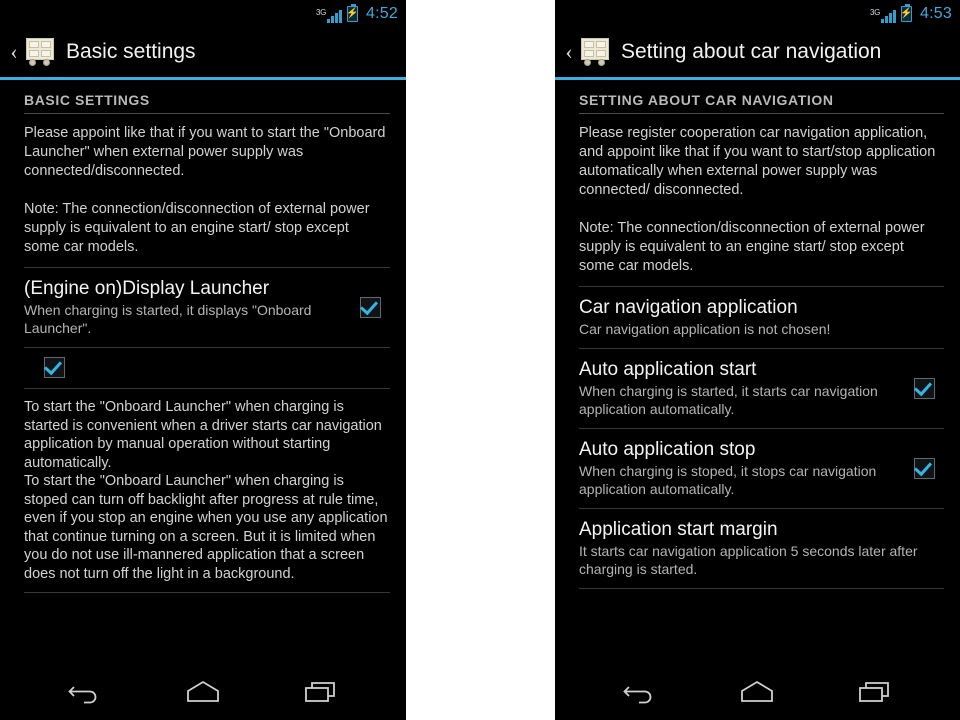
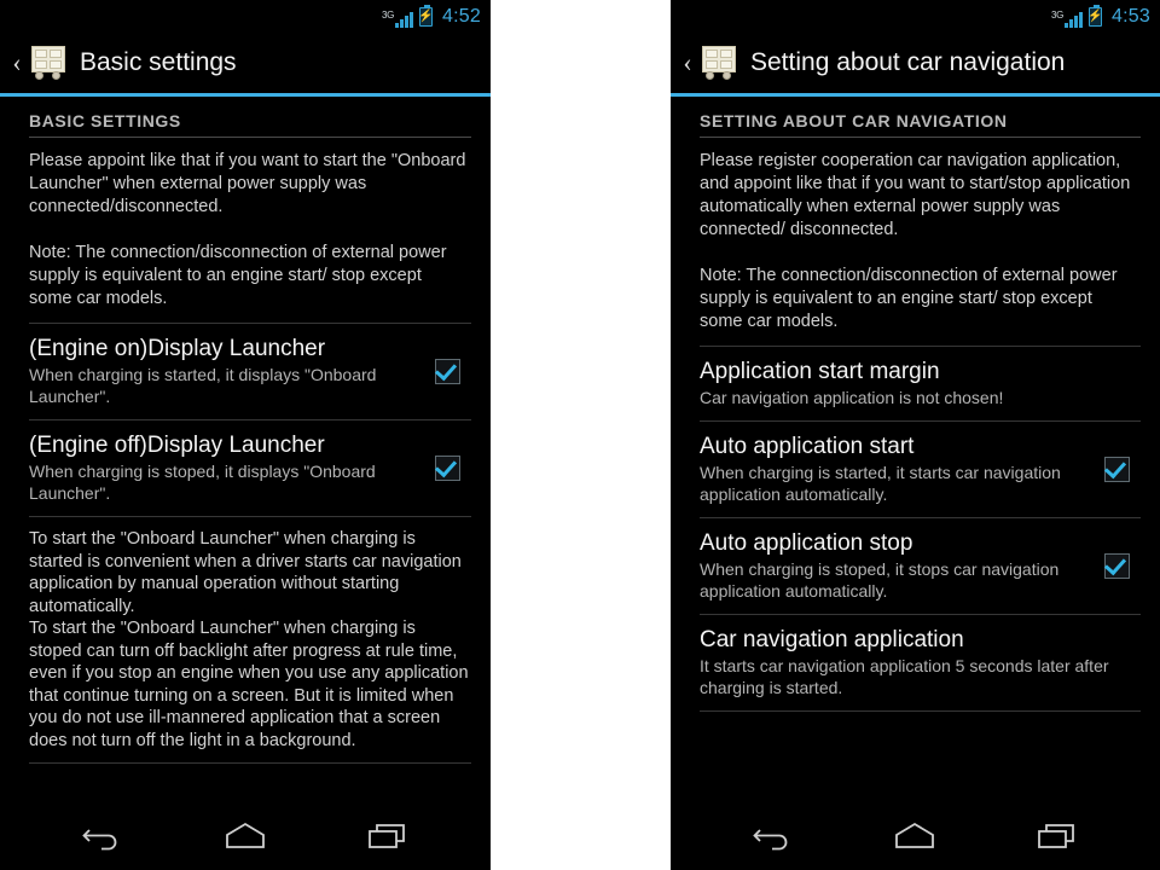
  3G
  ⚡
  4:52
  ‹
  Basic settings
  BASIC SETTINGS
  Please appoint like that if you want to start the "Onboard Launcher" when external power supply was connected/disconnected.
  Note: The connection/disconnection of external power supply is equivalent to an engine start/ stop except some car models.
  (Engine on)Display Launcher
  When charging is started, it displays "Onboard Launcher".
+ (Engine off)Display Launcher
+ When charging is stoped, it displays "Onboard Launcher".
  To start the "Onboard Launcher" when charging is started is convenient when a driver starts car navigation application by manual operation without starting automatically.
  To start the "Onboard Launcher" when charging is stoped can turn off backlight after progress at rule time, even if you stop an engine when you use any application that continue turning on a screen. But it is limited when you do not use ill-mannered application that a screen does not turn off the light in a background.
  3G
  ⚡
  4:53
  ‹
  Setting about car navigation
  SETTING ABOUT CAR NAVIGATION
  Please register cooperation car navigation application, and appoint like that if you want to start/stop application automatically when external power supply was connected/ disconnected.
  Note: The connection/disconnection of external power supply is equivalent to an engine start/ stop except some car models.
- Car navigation application
+ Application start margin
  Car navigation application is not chosen!
  Auto application start
  When charging is started, it starts car navigation application automatically.
  Auto application stop
  When charging is stoped, it stops car navigation application automatically.
- Application start margin
+ Car navigation application
  It starts car navigation application 5 seconds later after charging is started.
